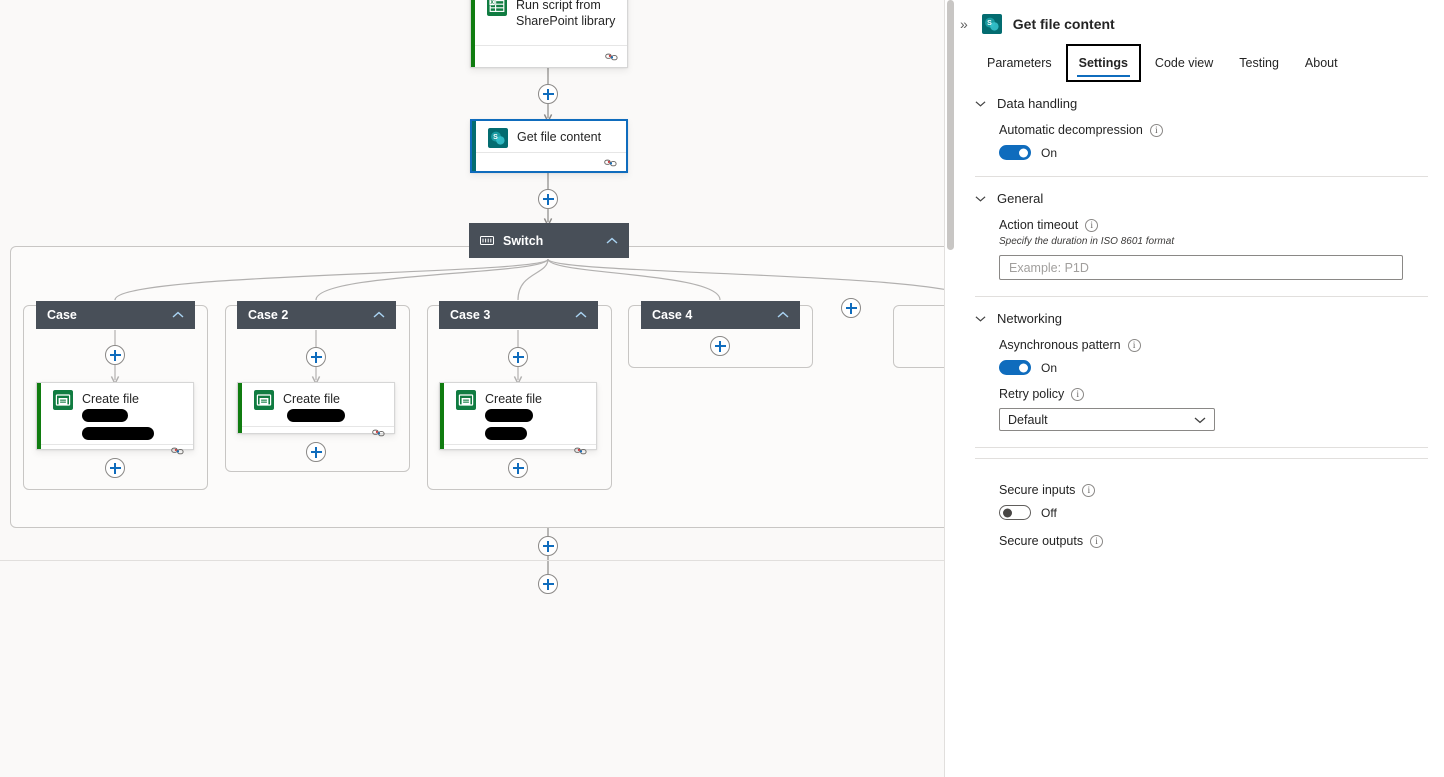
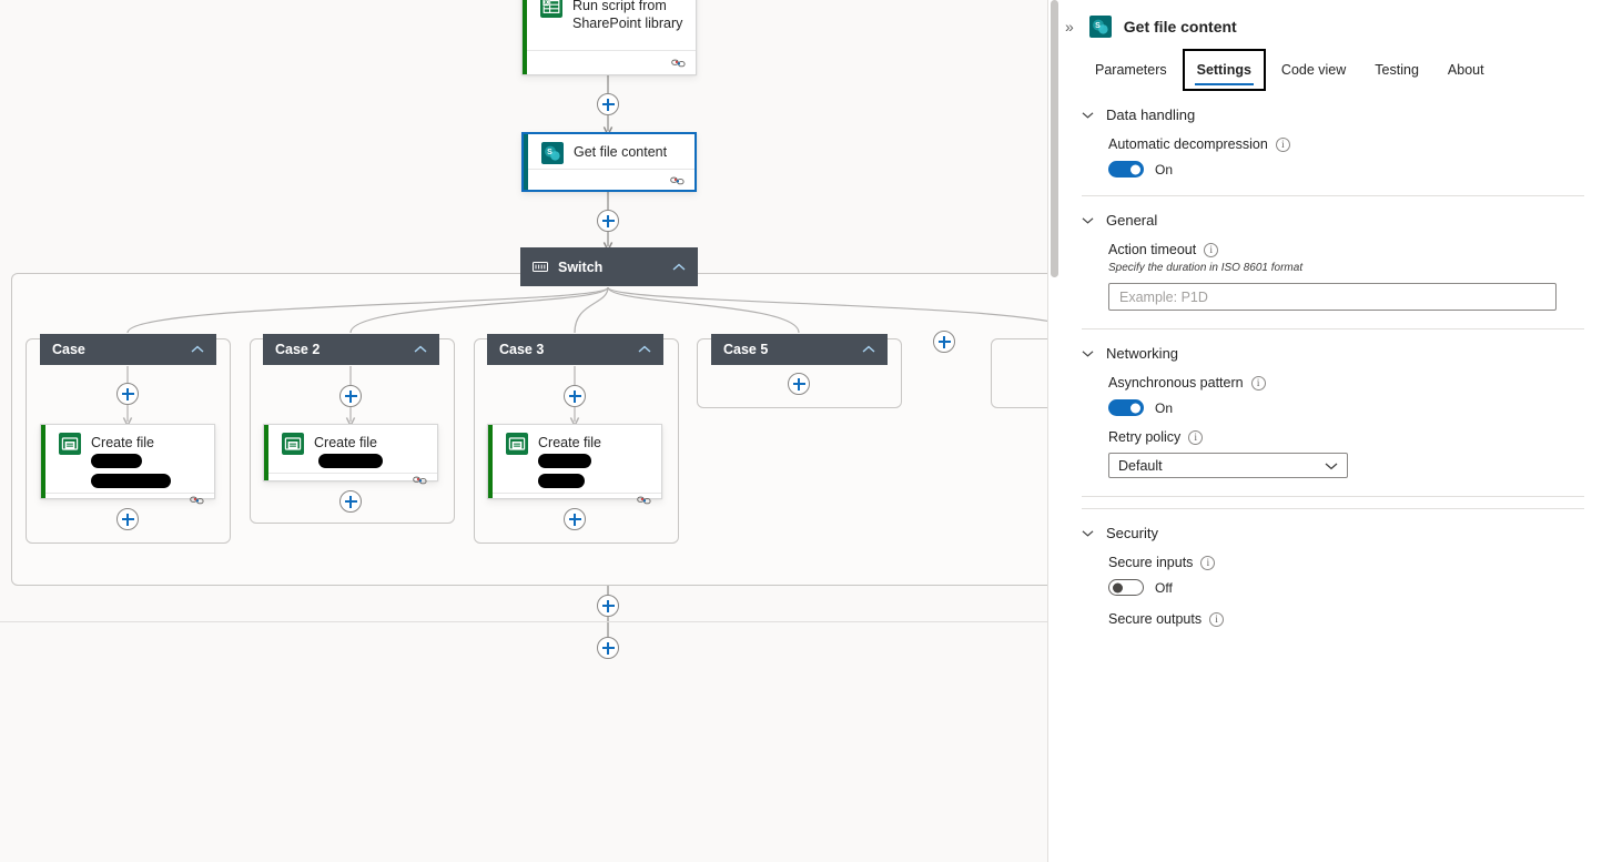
  Run script from
  SharePoint library
  Get file content
  Switch
  Case
  Create file
  Case 2
  Create file
  Case 3
  Create file
- Case 4
+ Case 5
  »
  Get file content
  Parameters
  Settings
  Code view
  Testing
  About
  Data handling
  Automatic decompression
  i
  On
  General
  Action timeout
  i
  Specify the duration in ISO 8601 format
  Example: P1D
  Networking
  Asynchronous pattern
  i
  On
  Retry policy
  i
  Default
+ Security
  Secure inputs
  i
  Off
  Secure outputs
  i
